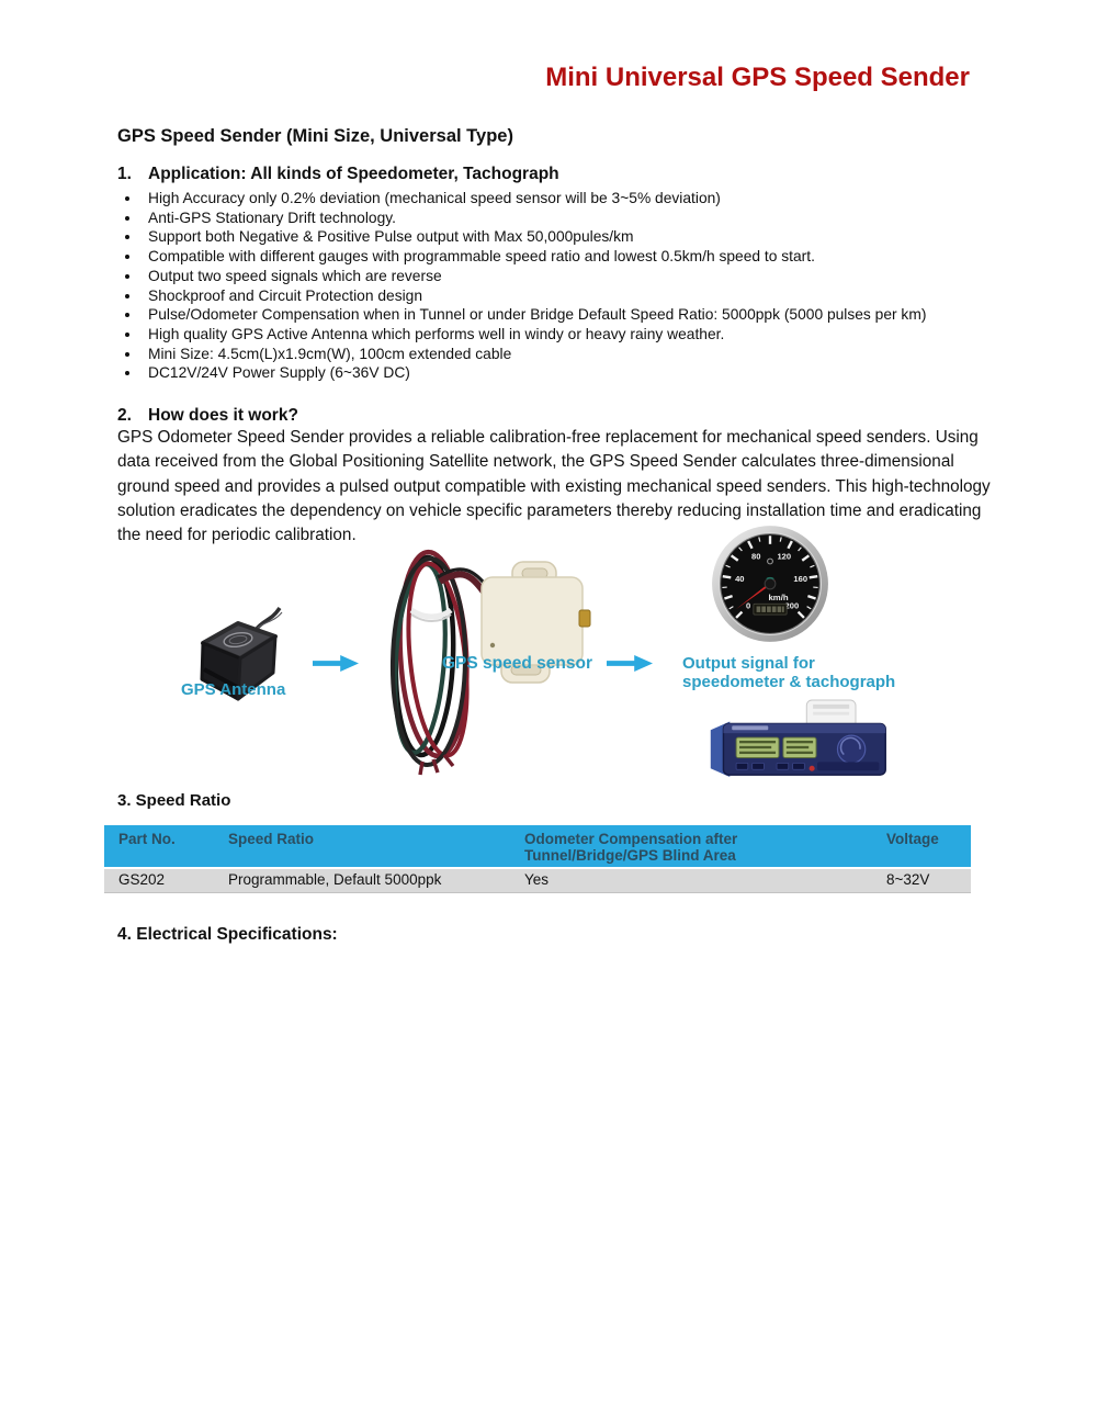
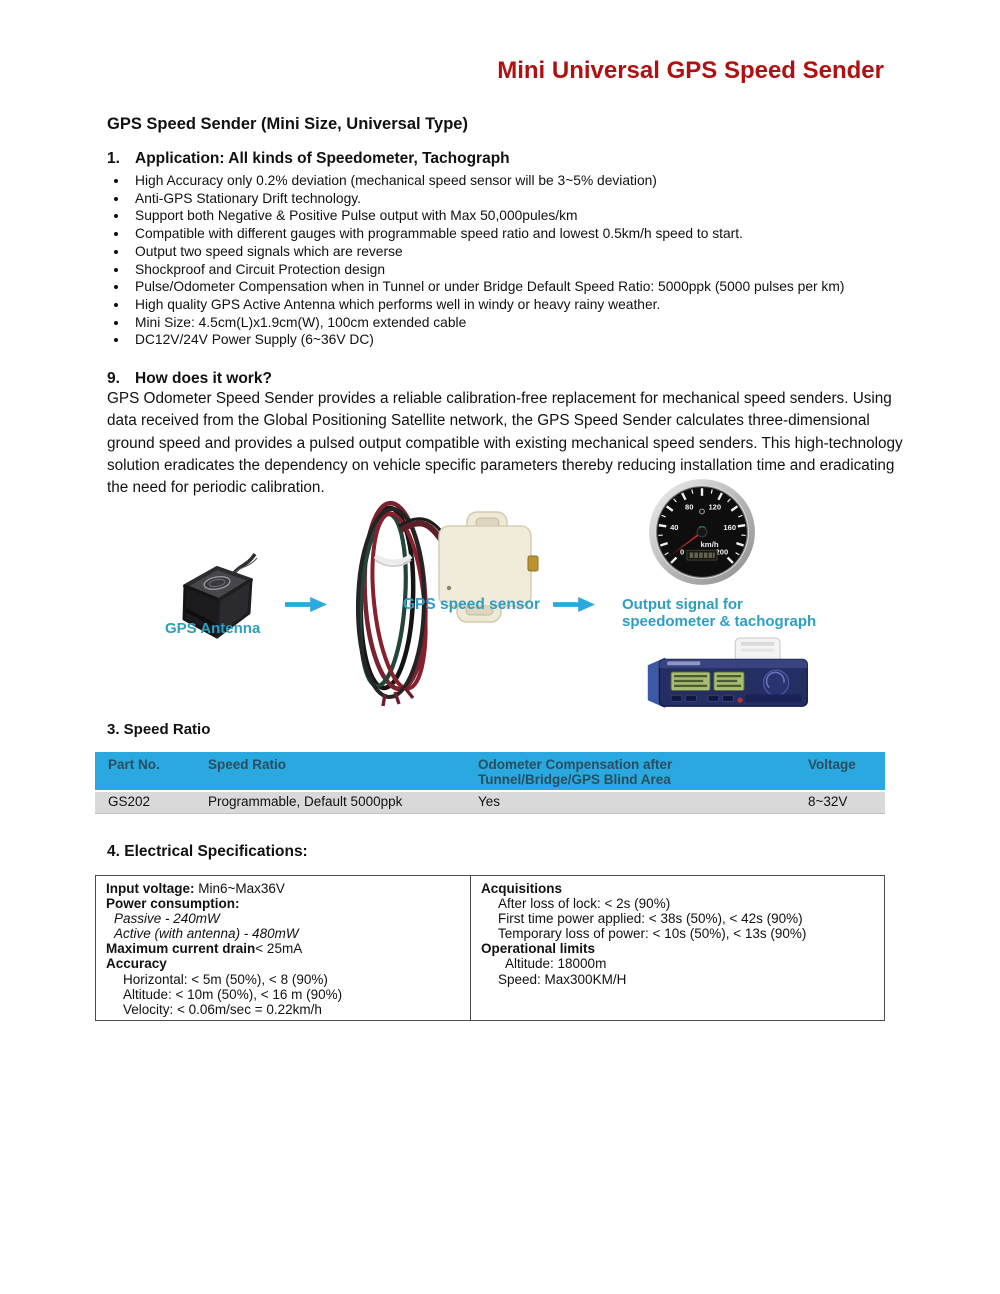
  Mini Universal GPS Speed Sender
  GPS Speed Sender (Mini Size, Universal Type)
  1. Application: All kinds of Speedometer, Tachograph
  High Accuracy only 0.2% deviation (mechanical speed sensor will be 3~5% deviation)
  Anti-GPS Stationary Drift technology.
  Support both Negative & Positive Pulse output with Max 50,000pules/km
  Compatible with different gauges with programmable speed ratio and lowest 0.5km/h speed to start.
  Output two speed signals which are reverse
  Shockproof and Circuit Protection design
  Pulse/Odometer Compensation when in Tunnel or under Bridge Default Speed Ratio: 5000ppk (5000 pulses per km)
  High quality GPS Active Antenna which performs well in windy or heavy rainy weather.
  Mini Size: 4.5cm(L)x1.9cm(W), 100cm extended cable
  DC12V/24V Power Supply (6~36V DC)
- 2. How does it work?
+ 9. How does it work?
  GPS Odometer Speed Sender provides a reliable calibration-free replacement for mechanical speed senders. Using data received from the Global Positioning Satellite network, the GPS Speed Sender calculates three-dimensional ground speed and provides a pulsed output compatible with existing mechanical speed senders. This high-technology solution eradicates the dependency on vehicle specific parameters thereby reducing installation time and eradicating the need for periodic calibration.
  GPS Antenna
  GPS speed sensor
  0
  40
  80
  120
  160
  200
  km/h
  Output signal for
  speedometer & tachograph
  3. Speed Ratio
  Part No.	Speed Ratio	Odometer Compensation after Tunnel/Bridge/GPS Blind Area	Voltage
  GS202	Programmable, Default 5000ppk	Yes	8~32V
  4. Electrical Specifications:
+ Input voltage: Min6~Max36V
+ Power consumption:
+ Passive - 240mW
+ Active (with antenna) - 480mW
+ Maximum current drain< 25mA
+ Accuracy
+ Horizontal: < 5m (50%), < 8 (90%)
+ Altitude: < 10m (50%), < 16 m (90%)
+ Velocity: < 0.06m/sec = 0.22km/h
+ Acquisitions
+ After loss of lock: < 2s (90%)
+ First time power applied: < 38s (50%), < 42s (90%)
+ Temporary loss of power: < 10s (50%), < 13s (90%)
+ Operational limits
+ Altitude: 18000m
+ Speed: Max300KM/H
